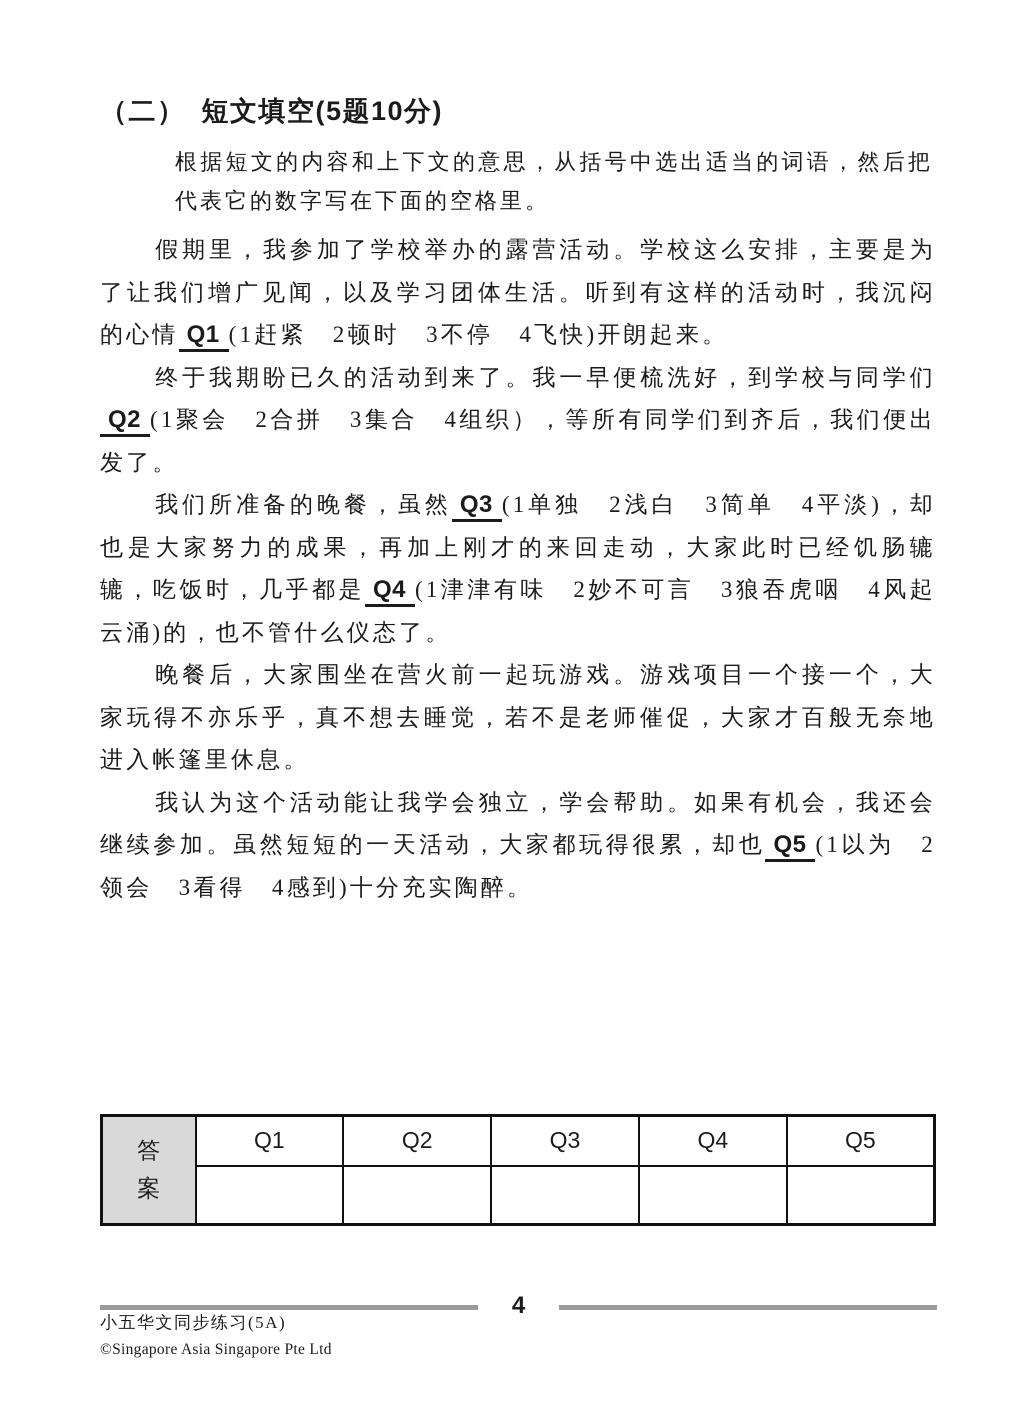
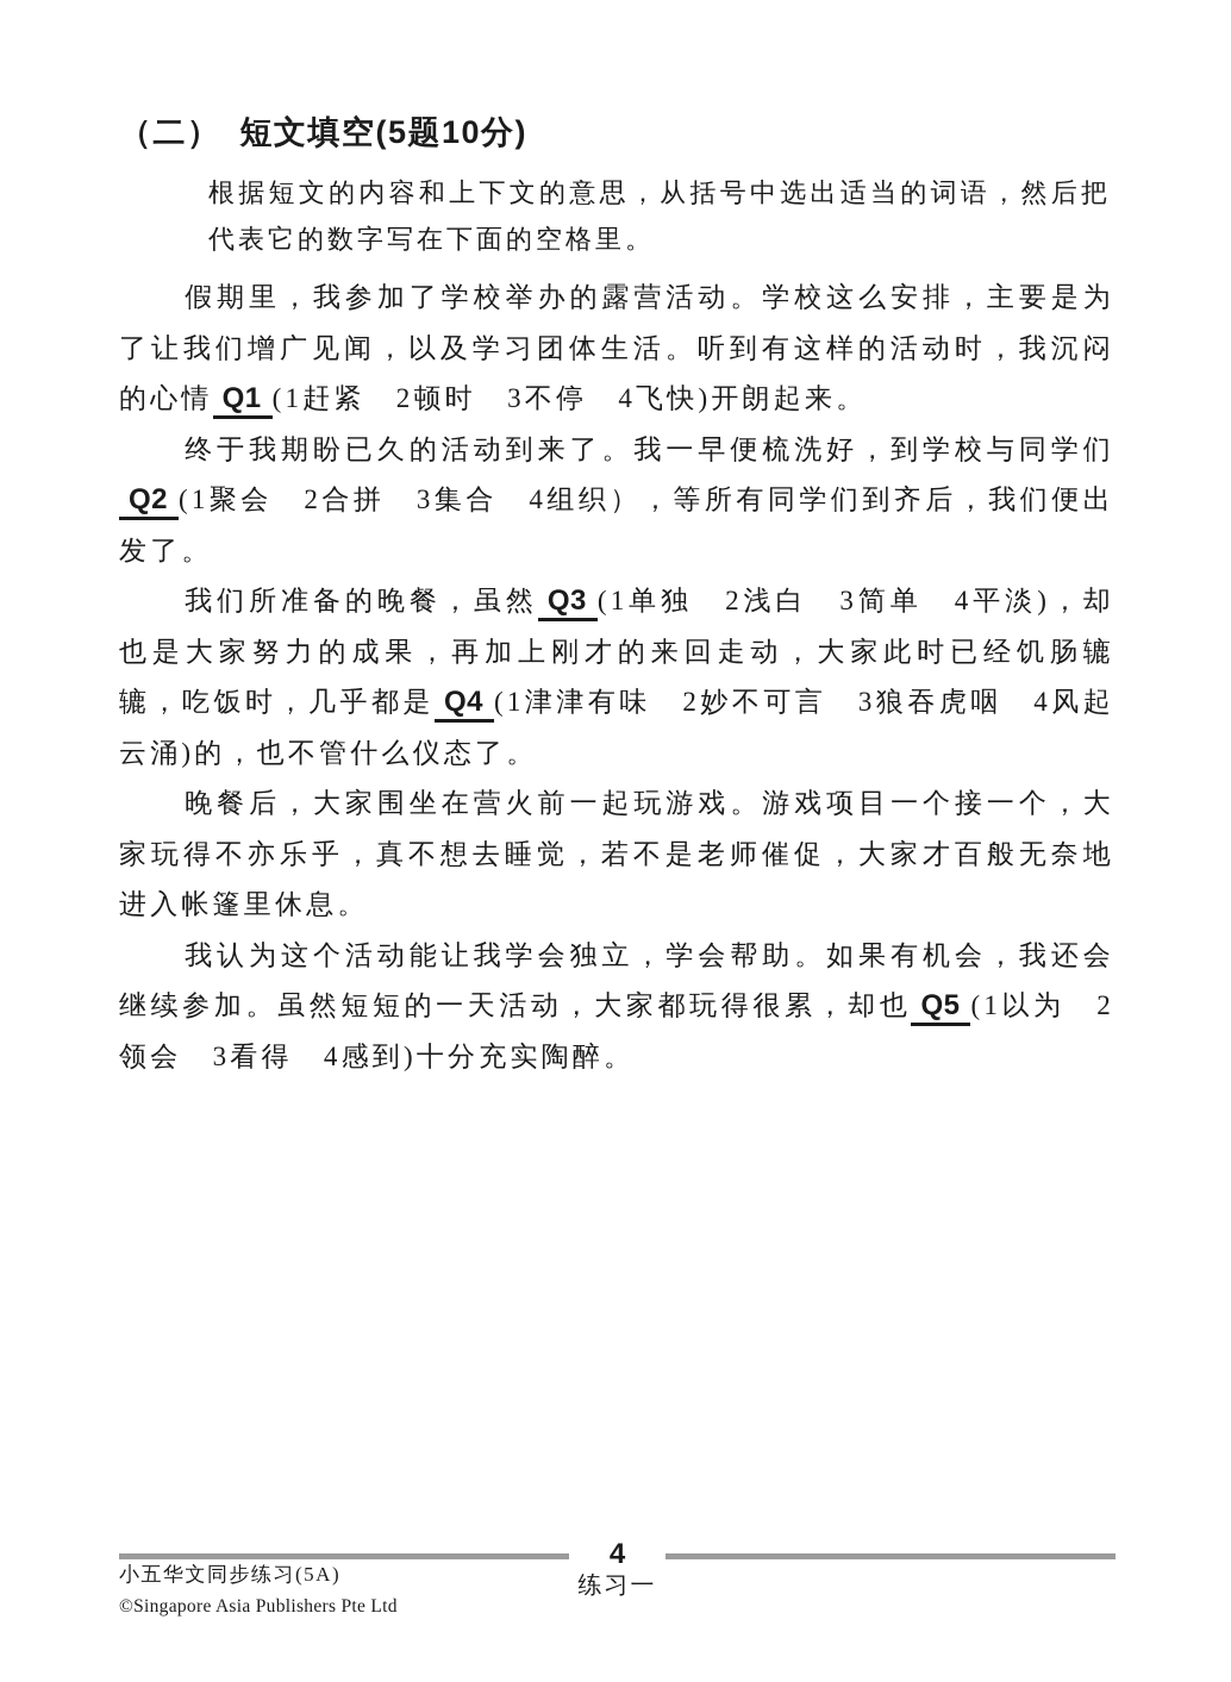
  （二） 短文填空(5题10分)
  根据短文的内容和上下文的意思，从括号中选出适当的词语，然后把代表它的数字写在下面的空格里。
  假期里，我参加了学校举办的露营活动。学校这么安排，主要是为了让我们增广见闻，以及学习团体生活。听到有这样的活动时，我沉闷的心情 Q1 (1赶紧 2顿时 3不停 4飞快)开朗起来。
  终于我期盼已久的活动到来了。我一早便梳洗好，到学校与同学们Q2 (1聚会 2合拼 3集合 4组织），等所有同学们到齐后，我们便出发了。
  我们所准备的晚餐，虽然 Q3 (1单独 2浅白 3简单 4平淡)，却也是大家努力的成果，再加上刚才的来回走动，大家此时已经饥肠辘辘，吃饭时，几乎都是 Q4 (1津津有味 2妙不可言 3狼吞虎咽 4风起云涌)的，也不管什么仪态了。
  晚餐后，大家围坐在营火前一起玩游戏。游戏项目一个接一个，大家玩得不亦乐乎，真不想去睡觉，若不是老师催促，大家才百般无奈地进入帐篷里休息。
  我认为这个活动能让我学会独立，学会帮助。如果有机会，我还会继续参加。虽然短短的一天活动，大家都玩得很累，却也 Q5 (1以为 2领会 3看得 4感到)十分充实陶醉。
- 答案	Q1	Q2	Q3	Q4	Q5
  4
  小五华文同步练习(5A)
- ©Singapore Asia Singapore Pte Ltd
+ ©Singapore Asia Publishers Pte Ltd
+ 练习一
